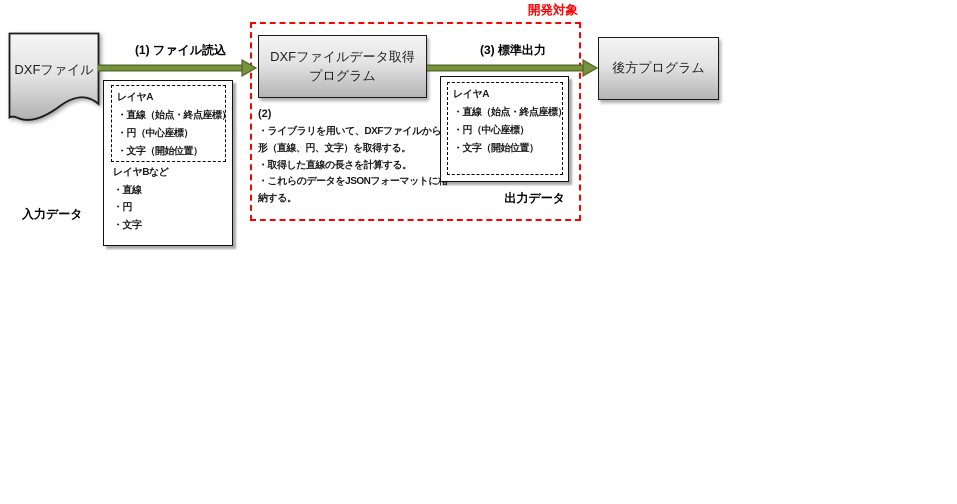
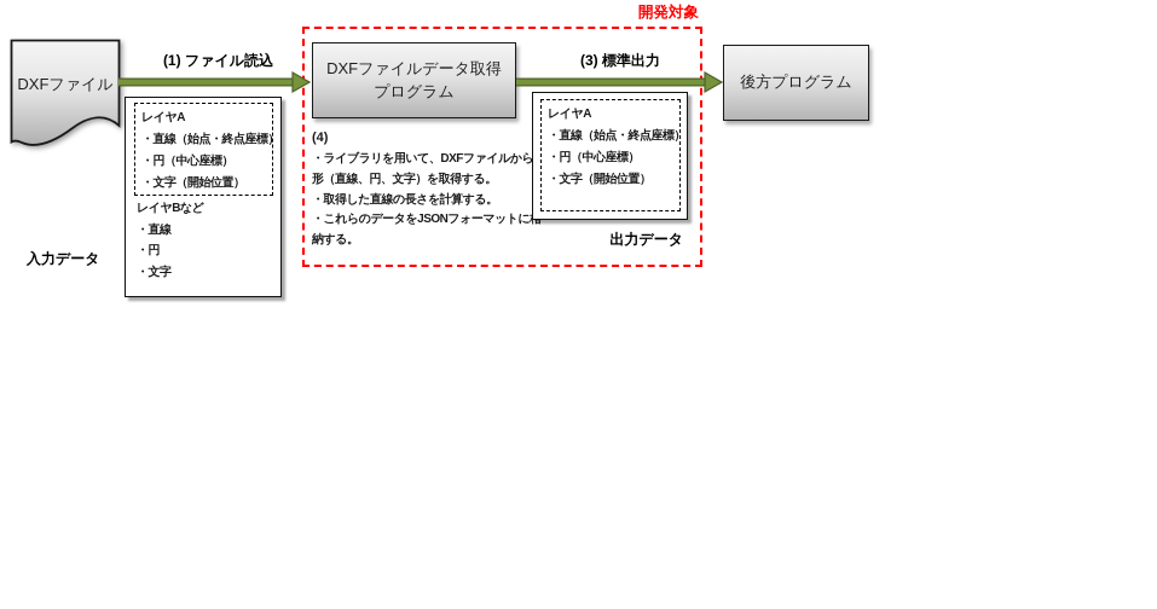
  開発対象
  DXFファイル
  (1) ファイル読込
  DXFファイルデータ取得
  プログラム
  (3) 標準出力
  後方プログラム
  レイヤA
  ・直線（始点・終点座標）
  ・円（中心座標）
  ・文字（開始位置）
  レイヤBなど
  ・直線
  ・円
  ・文字
  入力データ
- (2)
+ (4)
  ・ライブラリを用いて、DXFファイルから
  形（直線、円、文字）を取得する。
  ・取得した直線の長さを計算する。
  ・これらのデータをJSONフォーマットに
  納する。
  レイヤA
  ・直線（始点・終点座標）
  ・円（中心座標）
  ・文字（開始位置）
  出力データ
